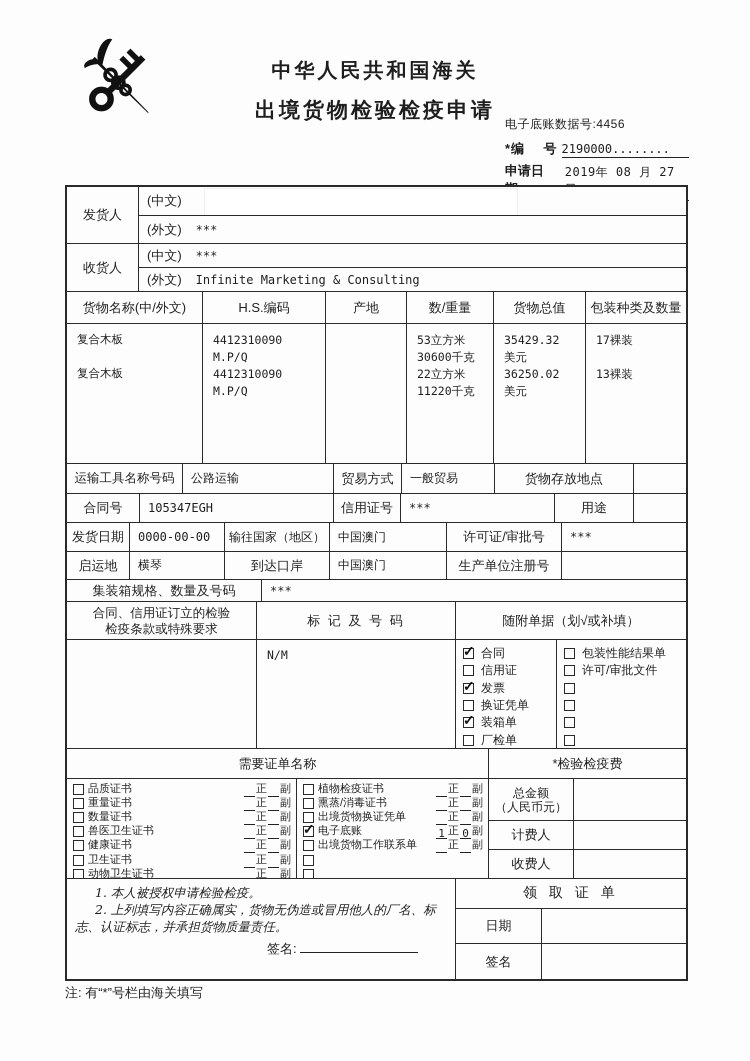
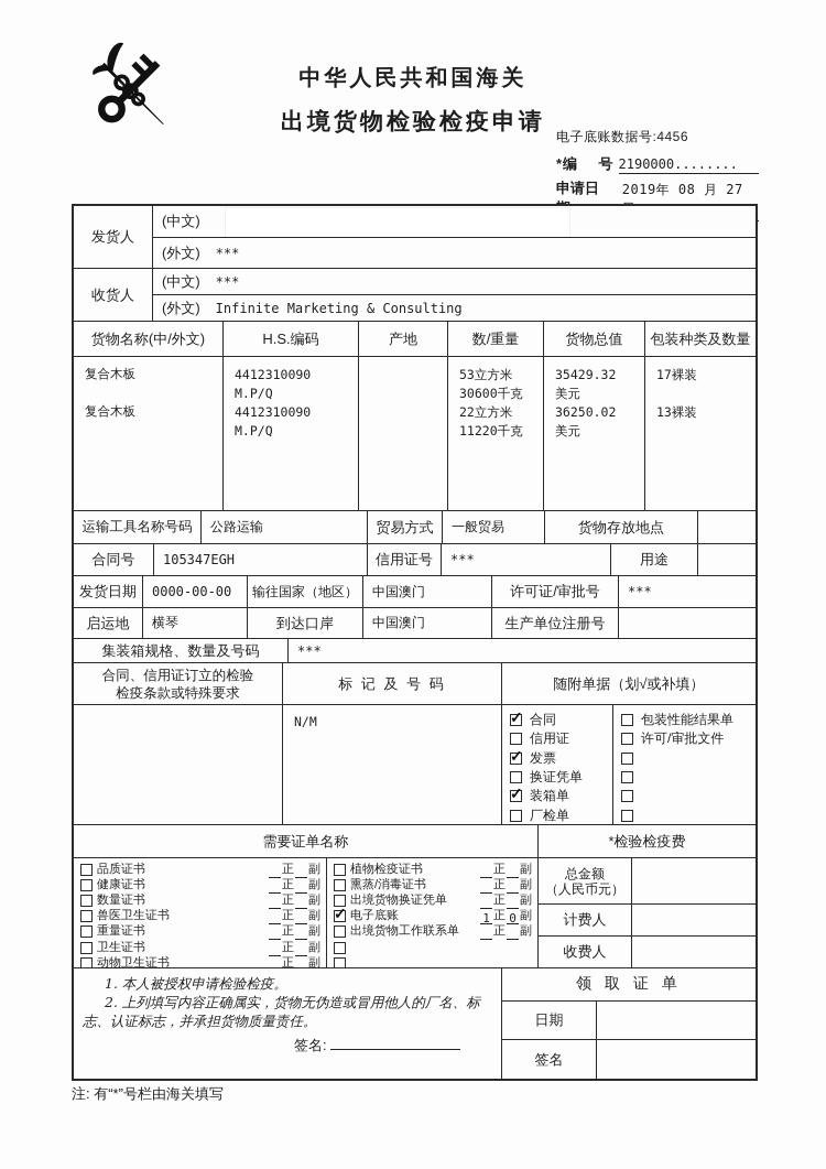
  中华人民共和国海关
  出境货物检验检疫申请
  电子底账数据号:4456
  *编 号
  2190000........
  2019年 08 月 27
  发货人
  (中文)
  (外文)
  ***
  收货人
  (中文)
  ***
  (外文)
  Infinite Marketing & Consulting
  货物名称(中/外文)
  H.S.编码
  产地
  数/重量
  货物总值
  包装种类及数量
  复合木板
  复合木板
  4412310090
  M.P/Q
  4412310090
  M.P/Q
  53立方米
  30600千克
  22立方米
  11220千克
  35429.32
  美元
  36250.02
  美元
  17裸装
  13裸装
  运输工具名称号码
  公路运输
  贸易方式
  一般贸易
  货物存放地点
  合同号
  105347EGH
  信用证号
  ***
  用途
  发货日期
  0000-00-00
  输往国家（地区）
  中国澳门
  许可证/审批号
  ***
  启运地
  横琴
  到达口岸
  中国澳门
  生产单位注册号
  集装箱规格、数量及号码
  ***
  合同、信用证订立的检验
  检疫条款或特殊要求
  标 记 及 号 码
  随附单据（划√或补填）
  N/M
  合同
  信用证
  发票
  换证凭单
  装箱单
  厂检单
  包装性能结果单
  许可/审批文件
  需要证单名称
  *检验检疫费
  品质证书
  正
  副
- 重量证书
+ 健康证书
  正
  副
  数量证书
  正
  副
  兽医卫生证书
  正
  副
- 健康证书
+ 重量证书
  正
  副
  卫生证书
  正
  副
  动物卫生证书
  正
  副
  植物检疫证书
  正
  副
  熏蒸/消毒证书
  正
  副
  出境货物换证凭单
  正
  副
  电子底账
  1
  正
  0
  副
  出境货物工作联系单
  正
  副
  总金额
  （人民币元）
  计费人
  收费人
  1. 本人被授权申请检验检疫。
  2. 上列填写内容正确属实，货物无伪造或冒用他人的厂名、标志、认证标志，并承担货物质量责任。
  签名:
  领 取 证 单
  日期
  签名
  注: 有“*”号栏由海关填写
